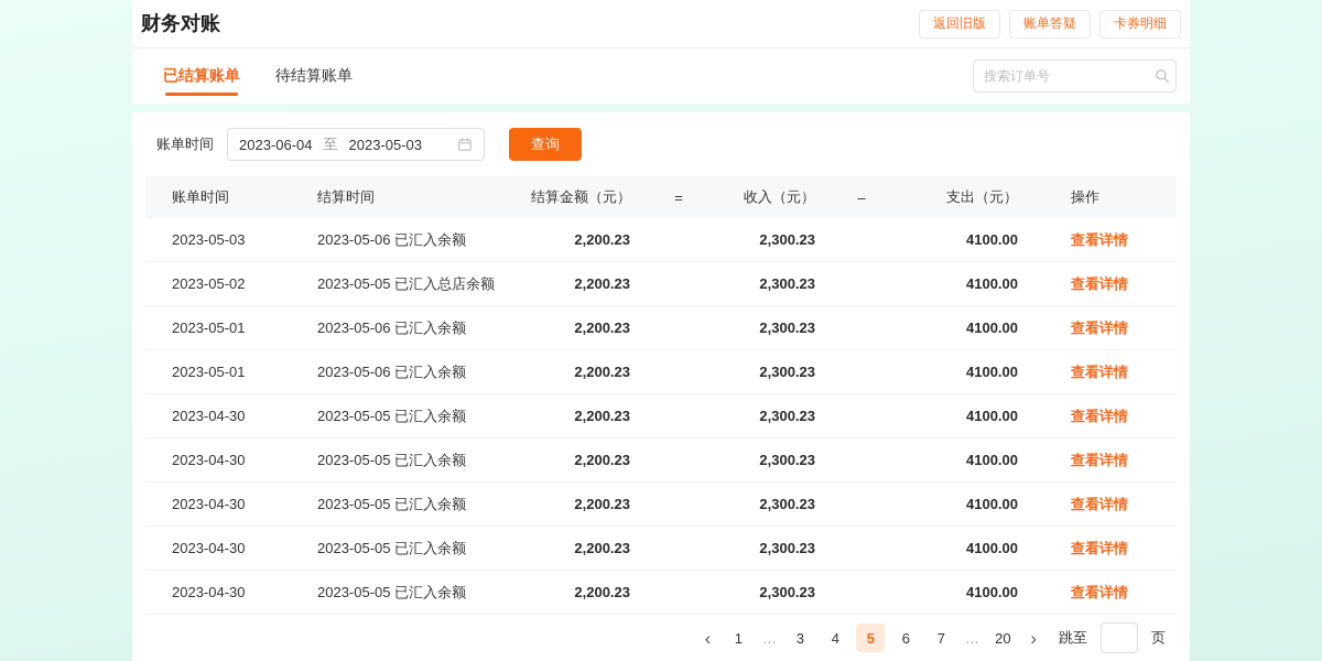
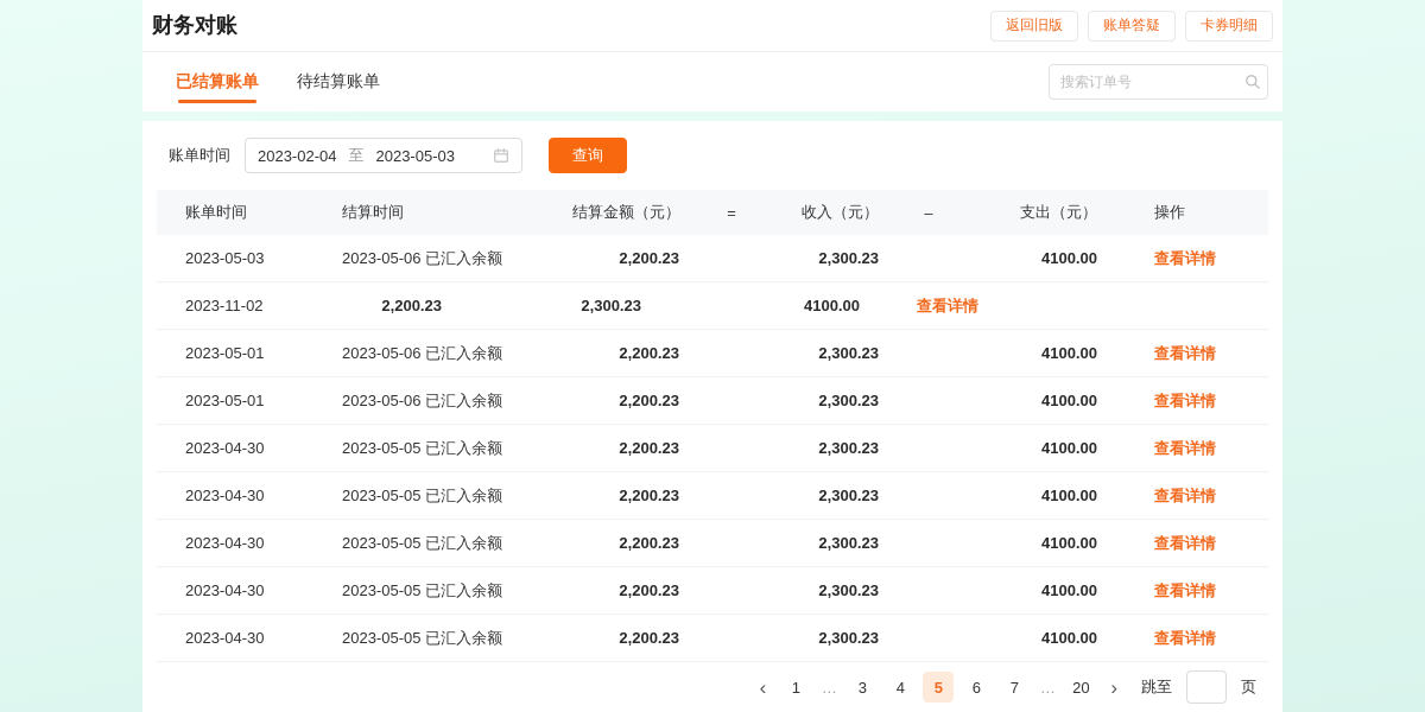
  财务对账
  返回旧版
  账单答疑
  卡券明细
  已结算账单
  待结算账单
  搜索订单号
  账单时间
- 2023-06-04
+ 2023-02-04
  至
  2023-05-03
  查询
  账单时间
  结算时间
  结算金额（元）
  =
  收入（元）
  –
  支出（元）
  操作
  2023-05-03
  2023-05-06 已汇入余额
  2,200.23
  2,300.23
  4100.00
  查看详情
- 2023-05-02
+ 2023-11-02
- 2023-05-05 已汇入总店余额
  2,200.23
  2,300.23
  4100.00
  查看详情
  2023-05-01
  2023-05-06 已汇入余额
  2,200.23
  2,300.23
  4100.00
  查看详情
  2023-05-01
  2023-05-06 已汇入余额
  2,200.23
  2,300.23
  4100.00
  查看详情
  2023-04-30
  2023-05-05 已汇入余额
  2,200.23
  2,300.23
  4100.00
  查看详情
  2023-04-30
  2023-05-05 已汇入余额
  2,200.23
  2,300.23
  4100.00
  查看详情
  2023-04-30
  2023-05-05 已汇入余额
  2,200.23
  2,300.23
  4100.00
  查看详情
  2023-04-30
  2023-05-05 已汇入余额
  2,200.23
  2,300.23
  4100.00
  查看详情
  2023-04-30
  2023-05-05 已汇入余额
  2,200.23
  2,300.23
  4100.00
  查看详情
  ‹
  1
  …
  3
  4
  5
  6
  7
  …
  20
  ›
  跳至
  页
